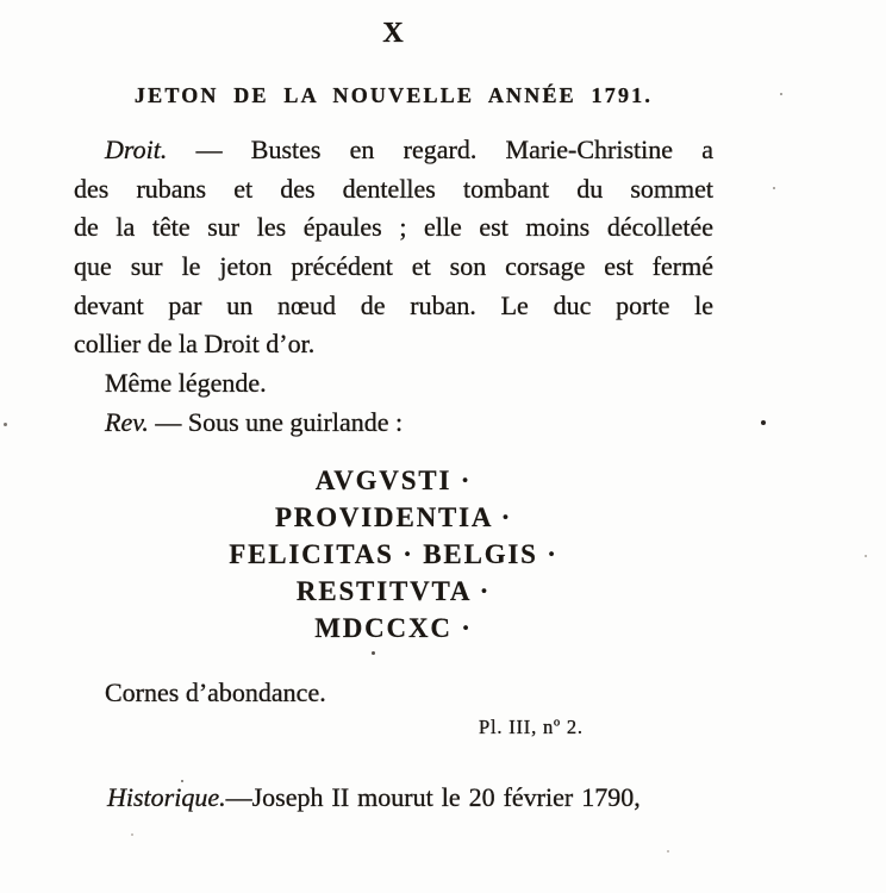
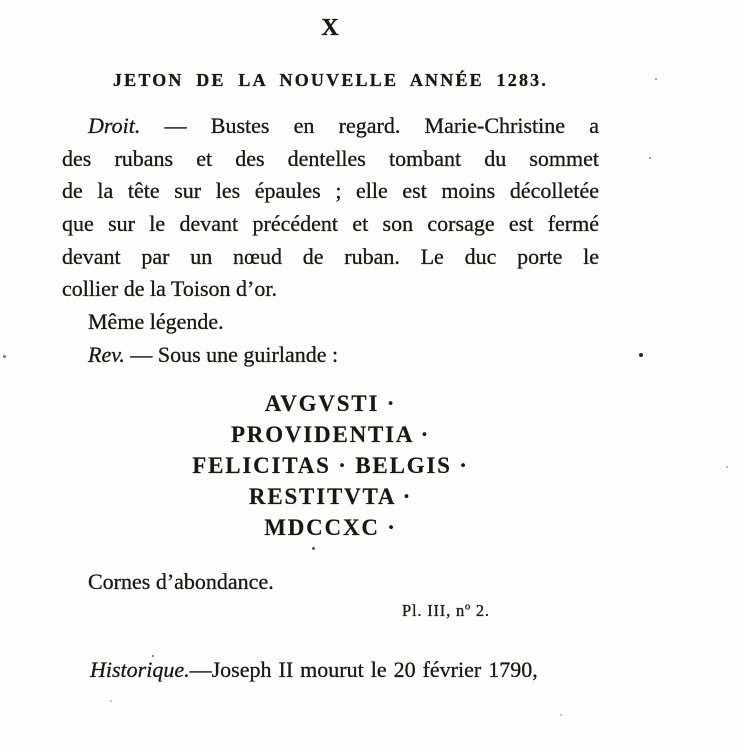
  X
- JETON DE LA NOUVELLE ANNÉE 1791.
+ JETON DE LA NOUVELLE ANNÉE 1283.
  Droit. — Bustes en regard. Marie-Christine a
  des rubans et des dentelles tombant du sommet
  de la tête sur les épaules ; elle est moins décolletée
- que sur le jeton précédent et son corsage est fermé
+ que sur le devant précédent et son corsage est fermé
  devant par un nœud de ruban. Le duc porte le
- collier de la Droit d’or.
+ collier de la Toison d’or.
  Même légende.
  Rev. — Sous une guirlande :
  AVGVSTI ·
  PROVIDENTIA ·
  FELICITAS · BELGIS ·
  RESTITVTA ·
  MDCCXC ·
  Cornes d’abondance.
  Pl. III, nº 2.
  Historique.—Joseph II mourut le 20 février 1790,
